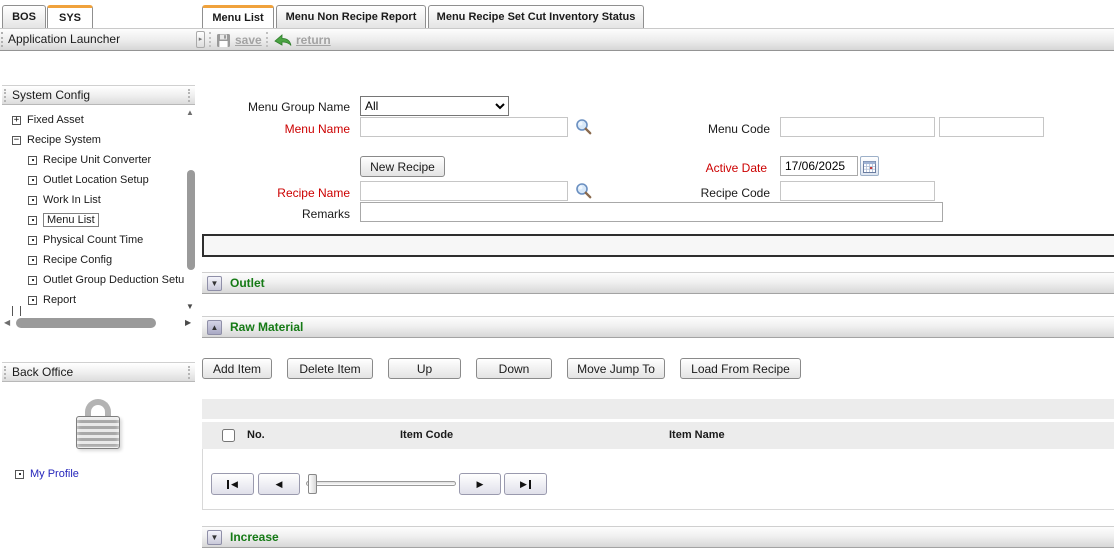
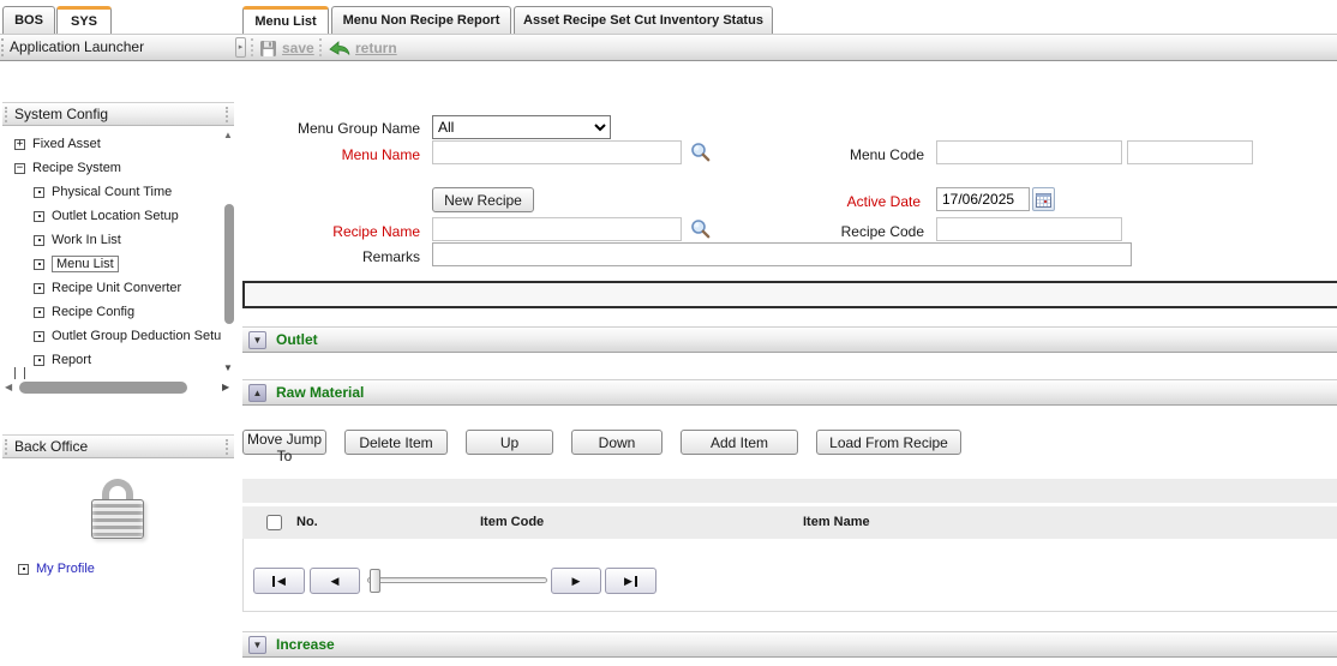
  BOS
  SYS
  Menu List
  Menu Non Recipe Report
- Menu Recipe Set Cut Inventory Status
+ Asset Recipe Set Cut Inventory Status
  Application Launcher
  save
  return
  System Config
  +
  Fixed Asset
  −
  Recipe System
- Recipe Unit Converter
+ Physical Count Time
  Outlet Location Setup
  Work In List
  Menu List
- Physical Count Time
+ Recipe Unit Converter
  Recipe Config
  Outlet Group Deduction Setu
  Report
  ▲
  ▼
  ◀
  ▶
  Back Office
  My Profile
  Menu Group Name
  All
  Menu Name
  Menu Code
  New Recipe
  Active Date
  17/06/2025
  Recipe Name
  Recipe Code
  Remarks
  ▼
  Outlet
  ▲
  Raw Material
- Add Item
+ Move Jump To
  Delete Item
  Up
  Down
- Move Jump To
+ Add Item
  Load From Recipe
  No.
  Item Code
  Item Name
  ◀
  ◀
  ▶
  ▶
  ▼
  Increase
